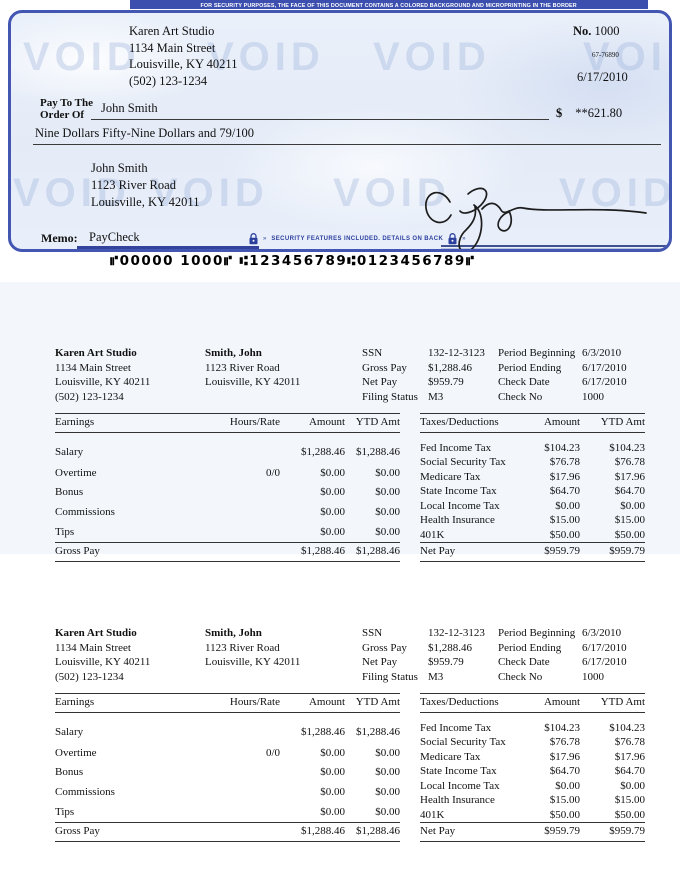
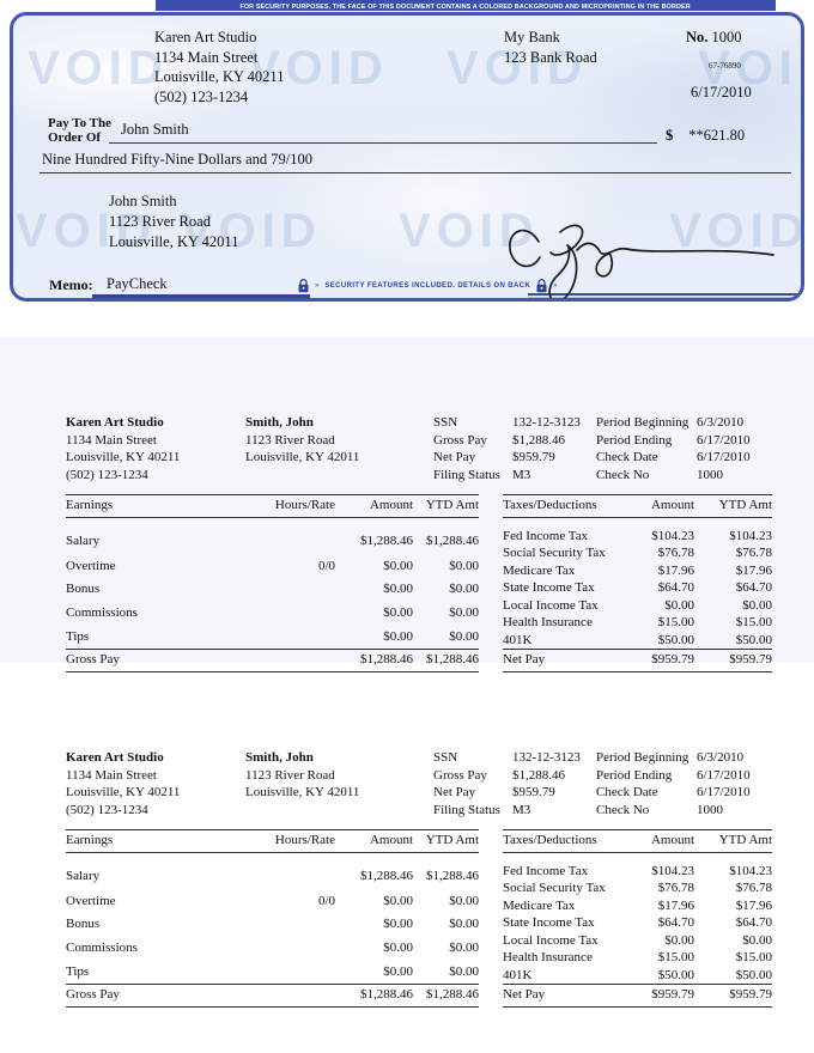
  VOID
  VOID
  VOID
  VOI
  VOID
  VOID
  VOI
  VOID
  Karen Art Studio
  1134 Main Street
  Louisville, KY 40211
  (502) 123-1234
+ My Bank
+ 123 Bank Road
  No. 1000
  67-76890
  6/17/2010
  Pay To The
  Order Of
  John Smith
  $ **621.80
- Nine Dollars Fifty-Nine Dollars and 79/100
+ Nine Hundred Fifty-Nine Dollars and 79/100
  John Smith
  1123 River Road
  Louisville, KY 42011
  Memo:
  PayCheck
- ⑈00000 1000⑈ ⑆123456789⑆0123456789⑈
  Karen Art Studio
  1134 Main Street
  Louisville, KY 40211
  (502) 123-1234
  Smith, John
  1123 River Road
  Louisville, KY 42011
  SSN
  132-12-3123
  Gross Pay
  $1,288.46
  Net Pay
  $959.79
  Filing Status
  M3
  Period Beginning
  6/3/2010
  Period Ending
  6/17/2010
  Check Date
  6/17/2010
  Check No
  1000
  Earnings	Hours/Rate	Amount	YTD Amt
  Salary		$1,288.46	$1,288.46
  Overtime	0/0	$0.00	$0.00
  Bonus		$0.00	$0.00
  Commissions		$0.00	$0.00
  Tips		$0.00	$0.00
  Gross Pay		$1,288.46	$1,288.46
  Taxes/Deductions	Amount	YTD Amt
  Fed Income Tax	$104.23	$104.23
  Social Security Tax	$76.78	$76.78
  Medicare Tax	$17.96	$17.96
  State Income Tax	$64.70	$64.70
  Local Income Tax	$0.00	$0.00
  Health Insurance	$15.00	$15.00
  401K	$50.00	$50.00
  Net Pay	$959.79	$959.79
  Karen Art Studio
  1134 Main Street
  Louisville, KY 40211
  (502) 123-1234
  Smith, John
  1123 River Road
  Louisville, KY 42011
  SSN
  132-12-3123
  Gross Pay
  $1,288.46
  Net Pay
  $959.79
  Filing Status
  M3
  Period Beginning
  6/3/2010
  Period Ending
  6/17/2010
  Check Date
  6/17/2010
  Check No
  1000
  Earnings	Hours/Rate	Amount	YTD Amt
  Salary		$1,288.46	$1,288.46
  Overtime	0/0	$0.00	$0.00
  Bonus		$0.00	$0.00
  Commissions		$0.00	$0.00
  Tips		$0.00	$0.00
  Gross Pay		$1,288.46	$1,288.46
  Taxes/Deductions	Amount	YTD Amt
  Fed Income Tax	$104.23	$104.23
  Social Security Tax	$76.78	$76.78
  Medicare Tax	$17.96	$17.96
  State Income Tax	$64.70	$64.70
  Local Income Tax	$0.00	$0.00
  Health Insurance	$15.00	$15.00
  401K	$50.00	$50.00
  Net Pay	$959.79	$959.79
